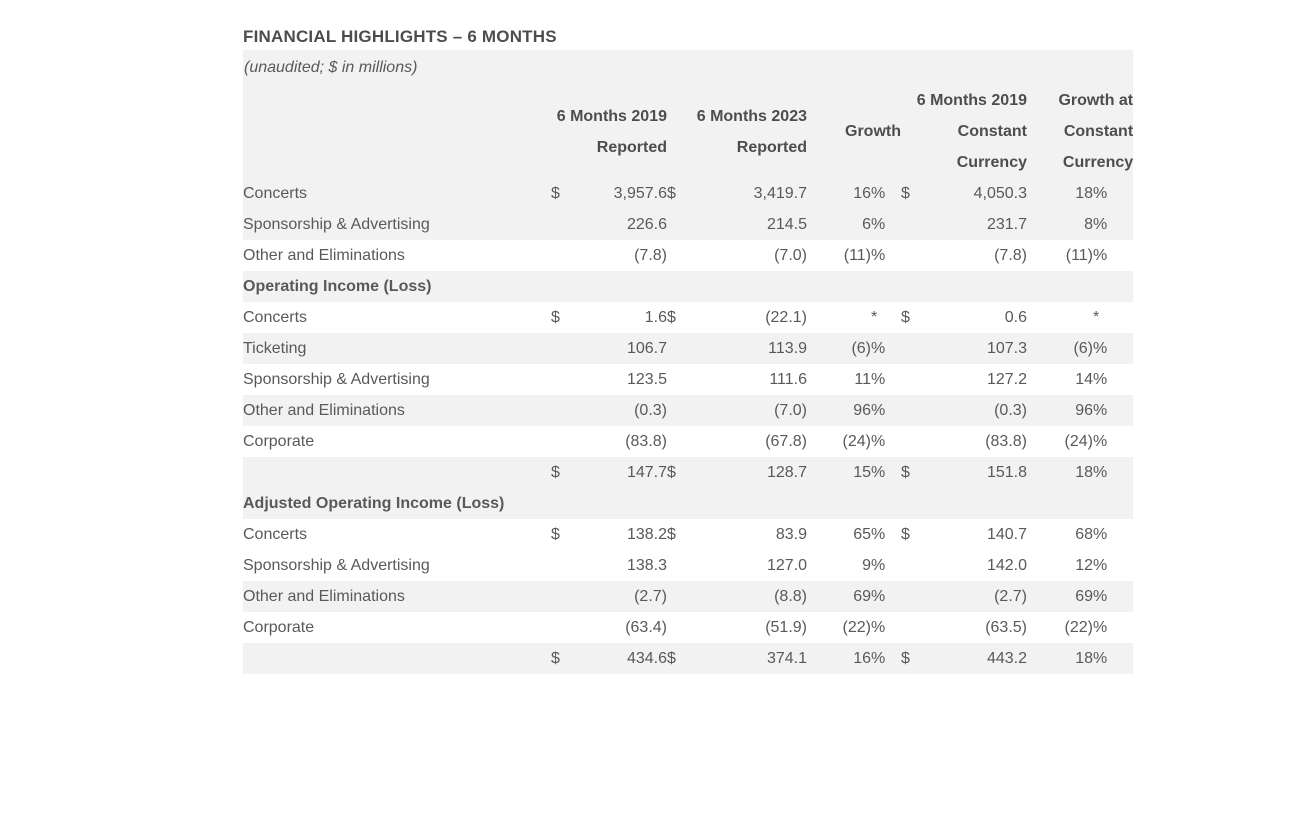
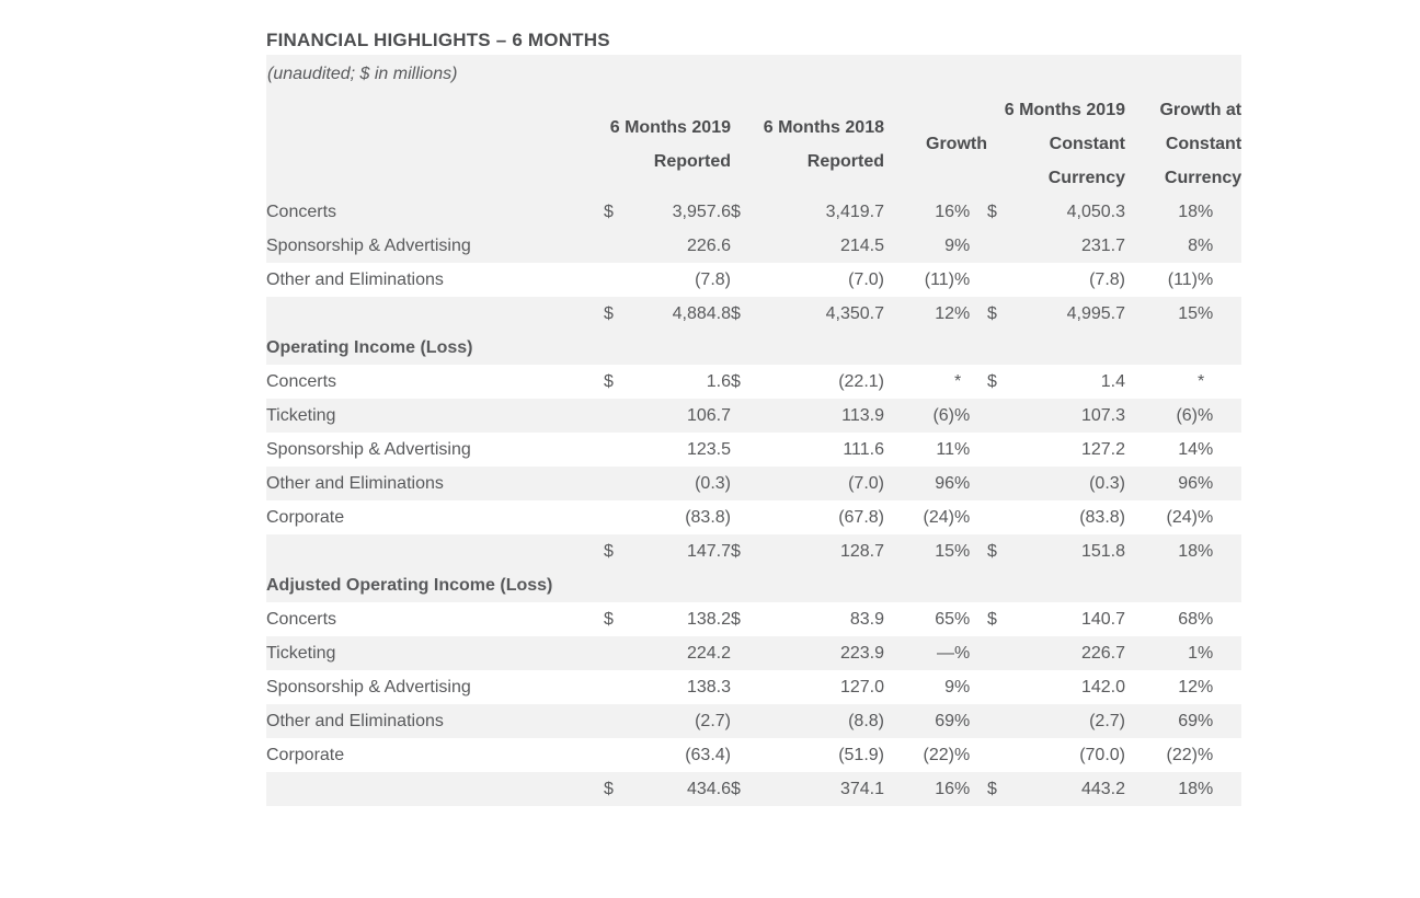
  FINANCIAL HIGHLIGHTS – 6 MONTHS
  (unaudited; $ in millions)
- 	6 Months 2019 Reported	6 Months 2023 Reported	Growth	6 Months 2019 Constant Currency	Growth at Constant Currency
+ 	6 Months 2019 Reported	6 Months 2018 Reported	Growth	6 Months 2019 Constant Currency	Growth at Constant Currency
  Concerts	$	3,957.6	$	3,419.7	16	%	$	4,050.3	18	%
- Sponsorship & Advertising		226.6		214.5	6	%		231.7	8	%
+ Sponsorship & Advertising		226.6		214.5	9	%		231.7	8	%
  Other and Eliminations		(7.8)		(7.0)	(11)	%		(7.8)	(11)	%
+ 	$	4,884.8	$	4,350.7	12	%	$	4,995.7	15	%
  Operating Income (Loss)
- Concerts	$	1.6	$	(22.1)		*	$	0.6		*
+ Concerts	$	1.6	$	(22.1)		*	$	1.4		*
  Ticketing		106.7		113.9	(6)	%		107.3	(6)	%
  Sponsorship & Advertising		123.5		111.6	11	%		127.2	14	%
  Other and Eliminations		(0.3)		(7.0)	96	%		(0.3)	96	%
  Corporate		(83.8)		(67.8)	(24)	%		(83.8)	(24)	%
  	$	147.7	$	128.7	15	%	$	151.8	18	%
  Adjusted Operating Income (Loss)
  Concerts	$	138.2	$	83.9	65	%	$	140.7	68	%
+ Ticketing		224.2		223.9	—	%		226.7	1	%
  Sponsorship & Advertising		138.3		127.0	9	%		142.0	12	%
  Other and Eliminations		(2.7)		(8.8)	69	%		(2.7)	69	%
- Corporate		(63.4)		(51.9)	(22)	%		(63.5)	(22)	%
+ Corporate		(63.4)		(51.9)	(22)	%		(70.0)	(22)	%
  	$	434.6	$	374.1	16	%	$	443.2	18	%
